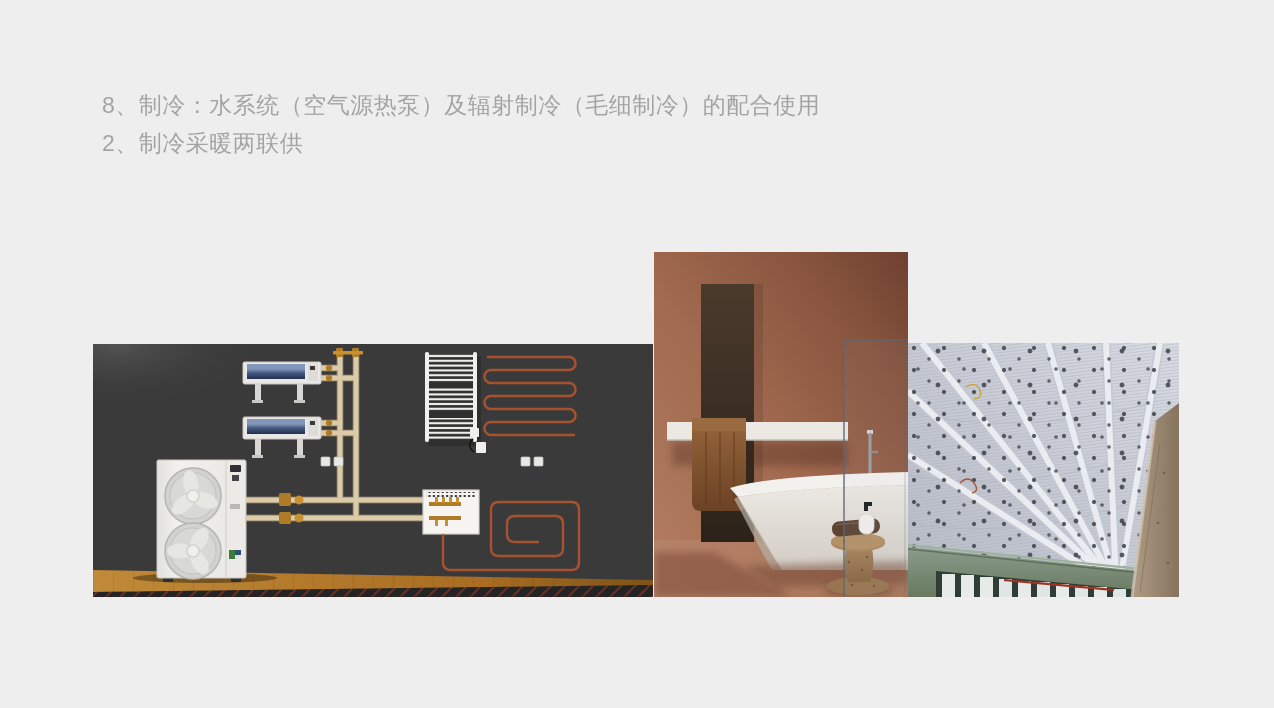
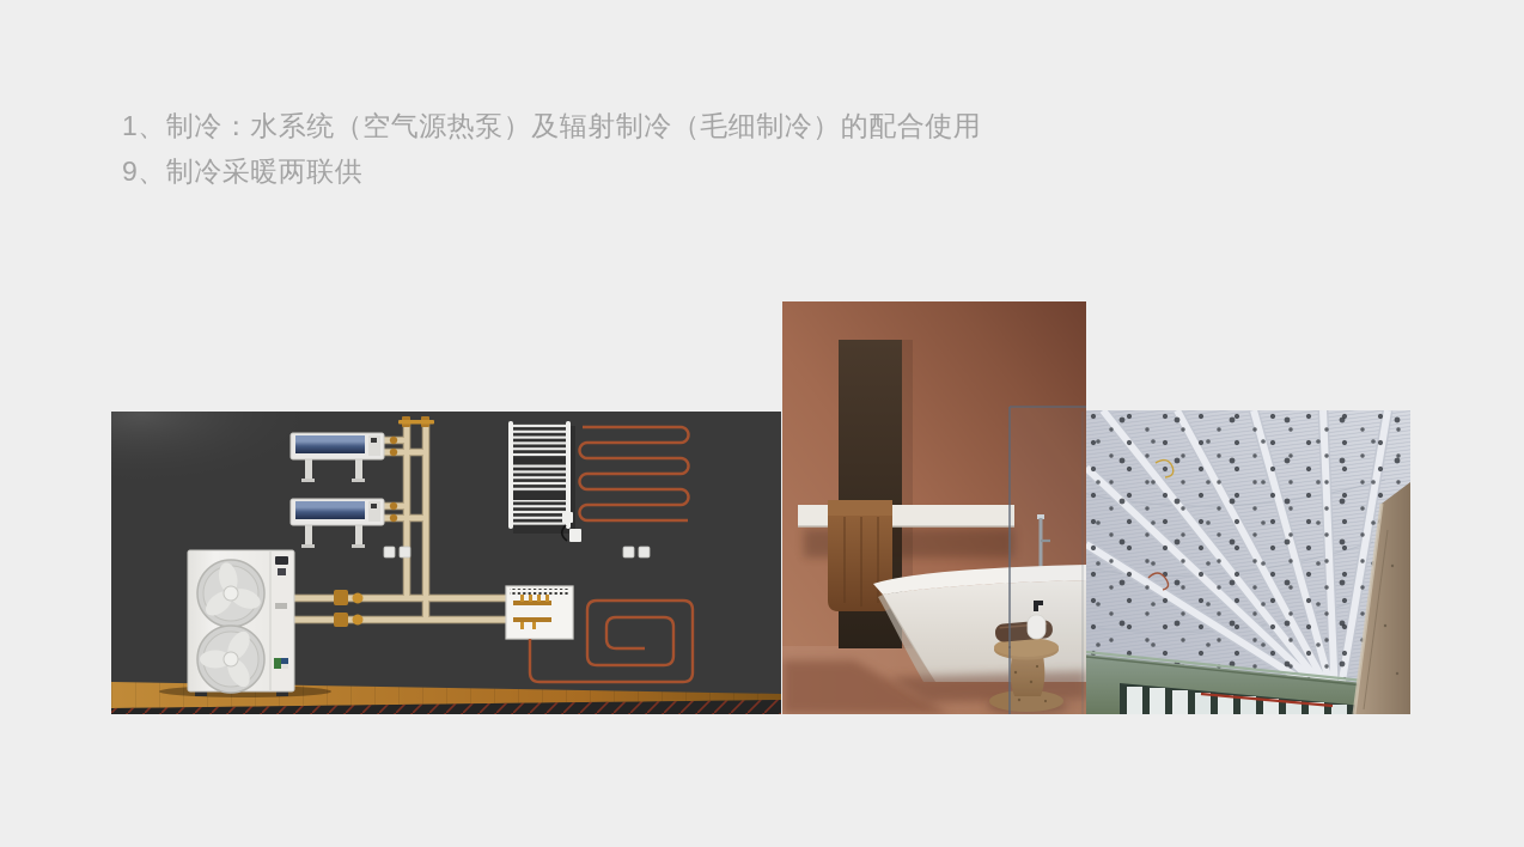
- 8、制冷：水系统（空气源热泵）及辐射制冷（毛细制冷）的配合使用
+ 1、制冷：水系统（空气源热泵）及辐射制冷（毛细制冷）的配合使用
- 2、制冷采暖两联供
+ 9、制冷采暖两联供
